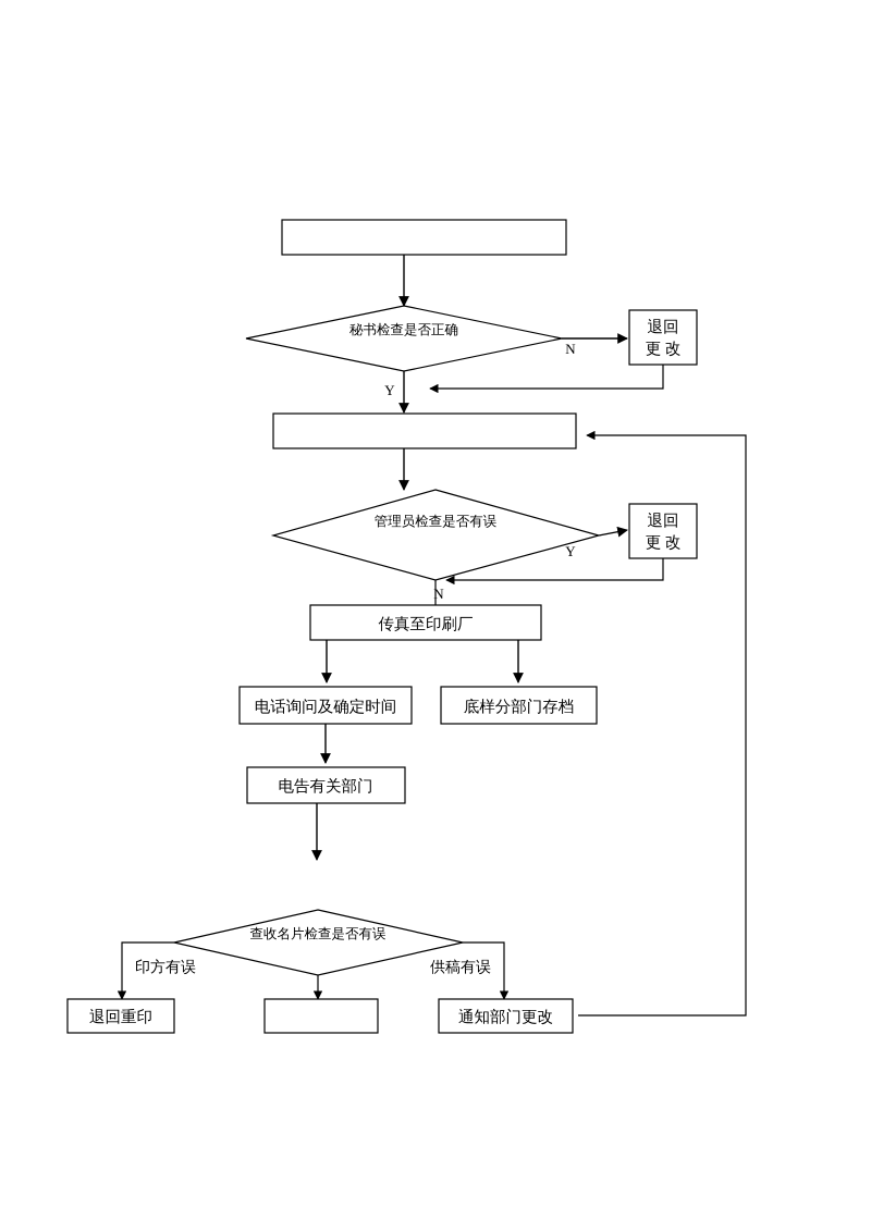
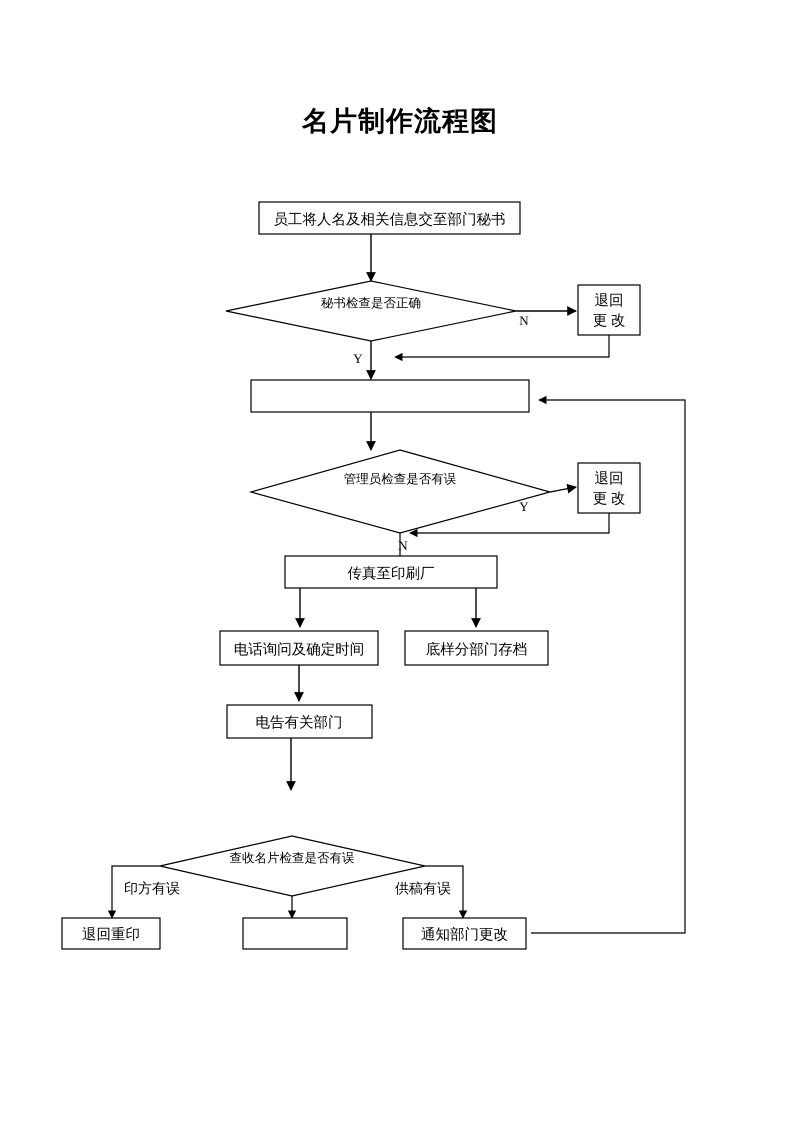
+ 名片制作流程图
+ 员工将人名及相关信息交至部门秘书
  秘书检查是否正确
  N
  退回
  更 改
  Y
  管理员检查是否有误
  Y
  退回
  更 改
  N
  传真至印刷厂
  电话询问及确定时间
  底样分部门存档
  电告有关部门
  查收名片检查是否有误
  印方有误
  供稿有误
  退回重印
  通知部门更改
